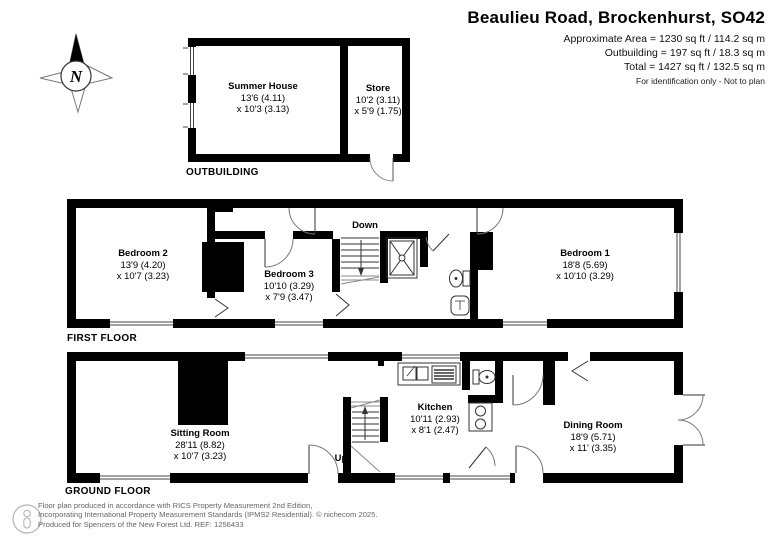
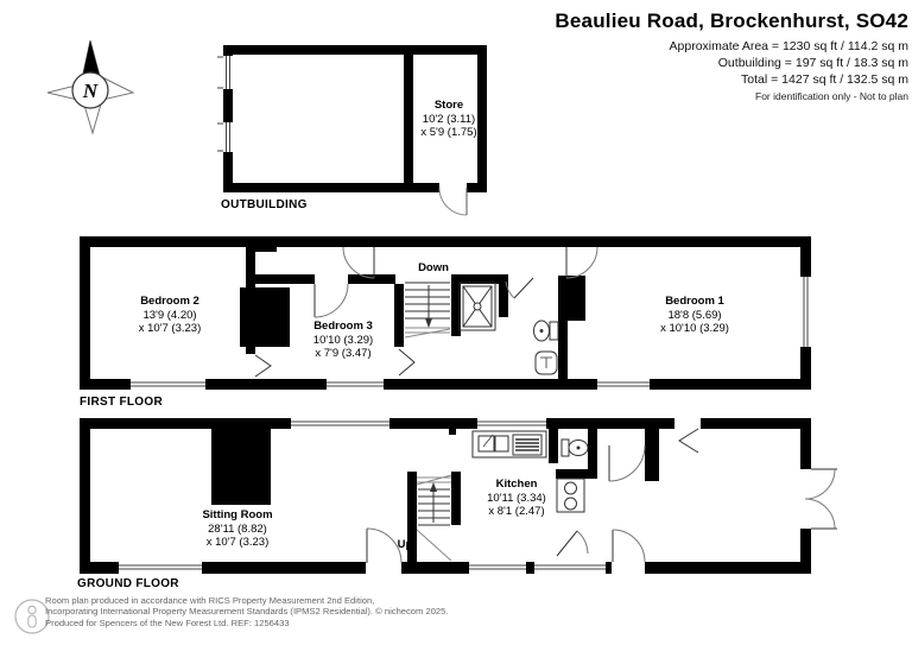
  Beaulieu Road, Brockenhurst, SO42
  Approximate Area = 1230 sq ft / 114.2 sq m
  Outbuilding = 197 sq ft / 18.3 sq m
  Total = 1427 sq ft / 132.5 sq m
  For identification only - Not to plan
  N
- Summer House
- 13'6 (4.11)
- x 10'3 (3.13)
  Store
  10'2 (3.11)
  x 5'9 (1.75)
  OUTBUILDING
  Bedroom 2
  13'9 (4.20)
  x 10'7 (3.23)
  Bedroom 3
  10'10 (3.29)
  x 7'9 (3.47)
  Bedroom 1
  18'8 (5.69)
  x 10'10 (3.29)
  Down
  FIRST FLOOR
  Sitting Room
  28'11 (8.82)
  x 10'7 (3.23)
  Kitchen
- 10'11 (2.93)
+ 10'11 (3.34)
  x 8'1 (2.47)
- Dining Room
- 18'9 (5.71)
- x 11' (3.35)
  Up
  GROUND FLOOR
- Floor plan produced in accordance with RICS Property Measurement 2nd Edition,
+ Room plan produced in accordance with RICS Property Measurement 2nd Edition,
  Incorporating International Property Measurement Standards (IPMS2 Residential). © nichecom 2025.
  Produced for Spencers of the New Forest Ltd. REF: 1256433
